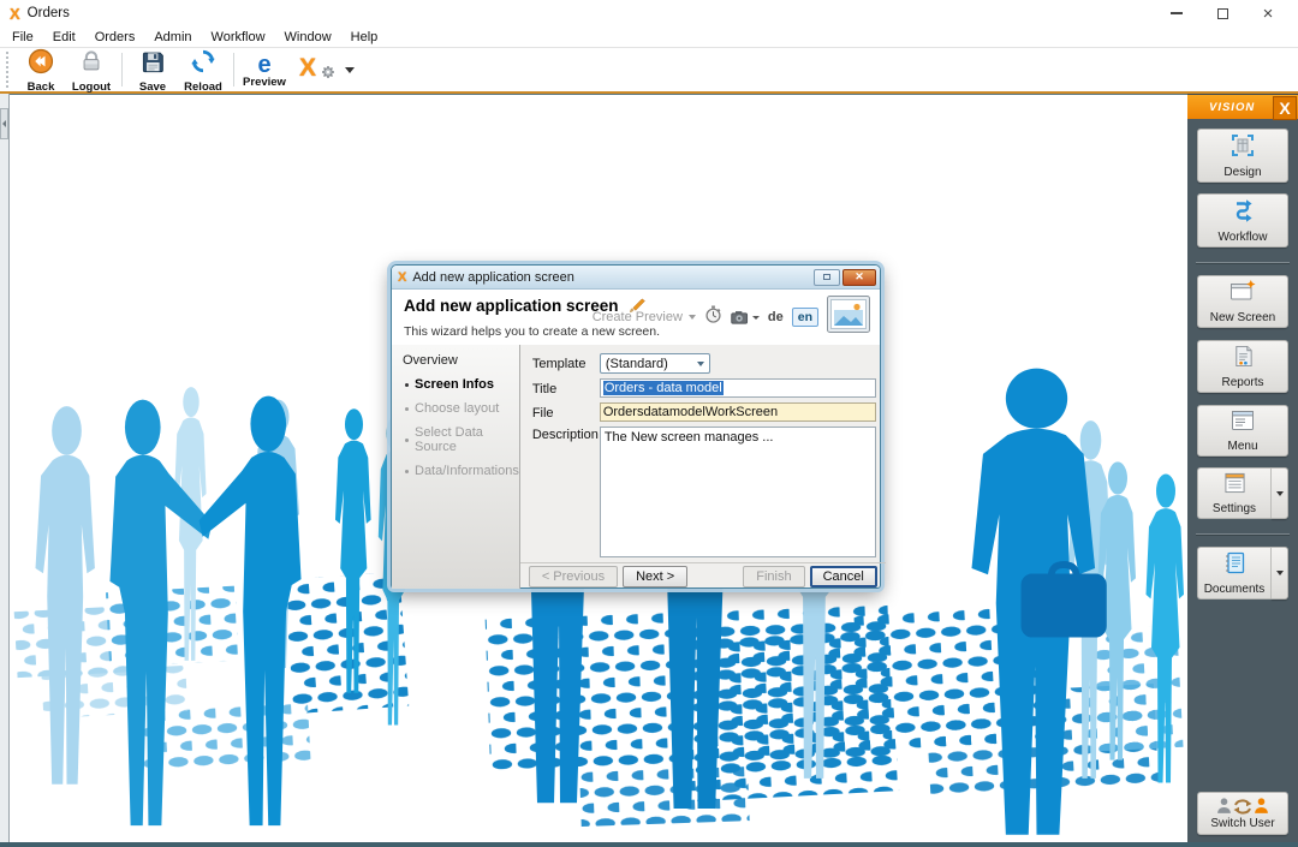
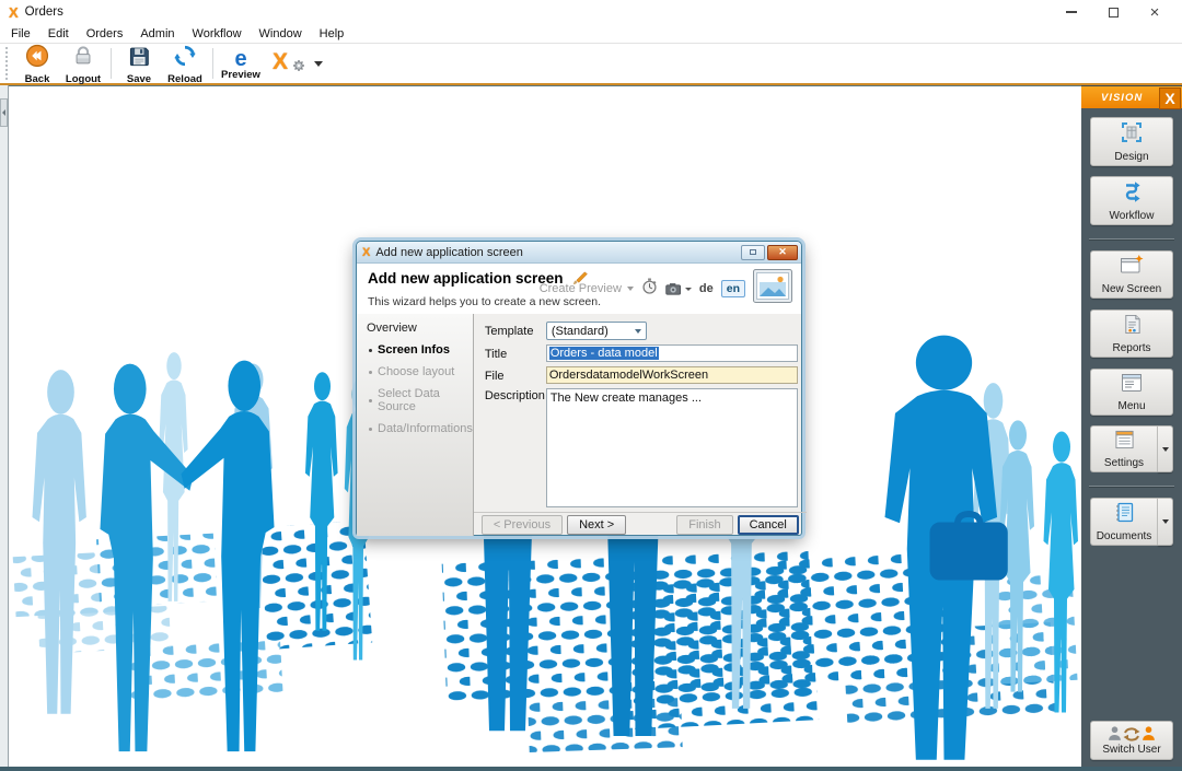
  X
  Orders
  ×
  File
  Edit
  Orders
  Admin
  Workflow
  Window
  Help
  Back
  Logout
  Save
  Reload
  e
  Preview
  X
  X
  Add new application screen
  ✕
  Add new application screen
  This wizard helps you to create a new screen.
  Create Preview
  de
  en
  Overview
  Screen Infos
  Choose layout
  Select Data Source
  Data/Informations
  Template
  (Standard)
  Title
  Orders - data model
  File
  OrdersdatamodelWorkScreen
  Description
- The New screen manages ...
+ The New create manages ...
  < Previous
  Next >
  Finish
  Cancel
  VISION
  X
  Design
  Workflow
  New Screen
  Reports
  Menu
  Settings
  Documents
  Switch User
